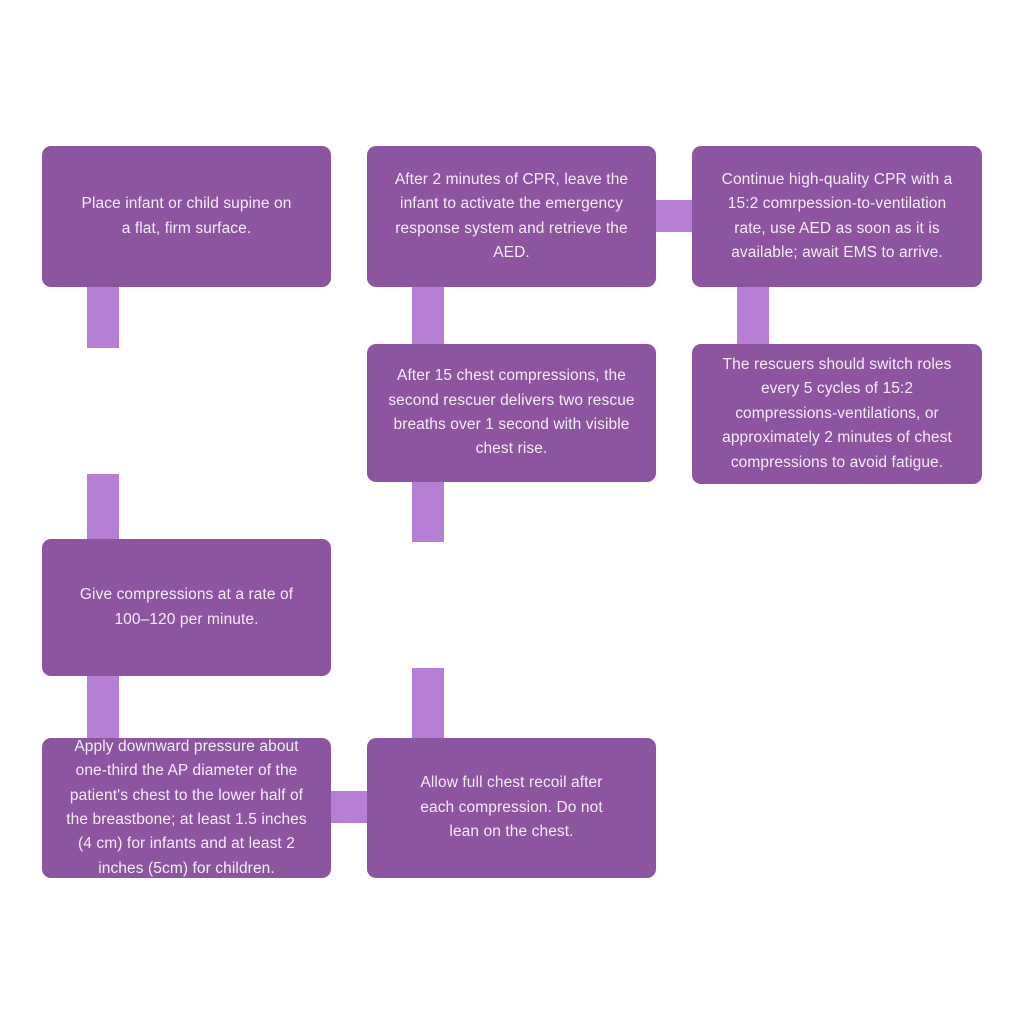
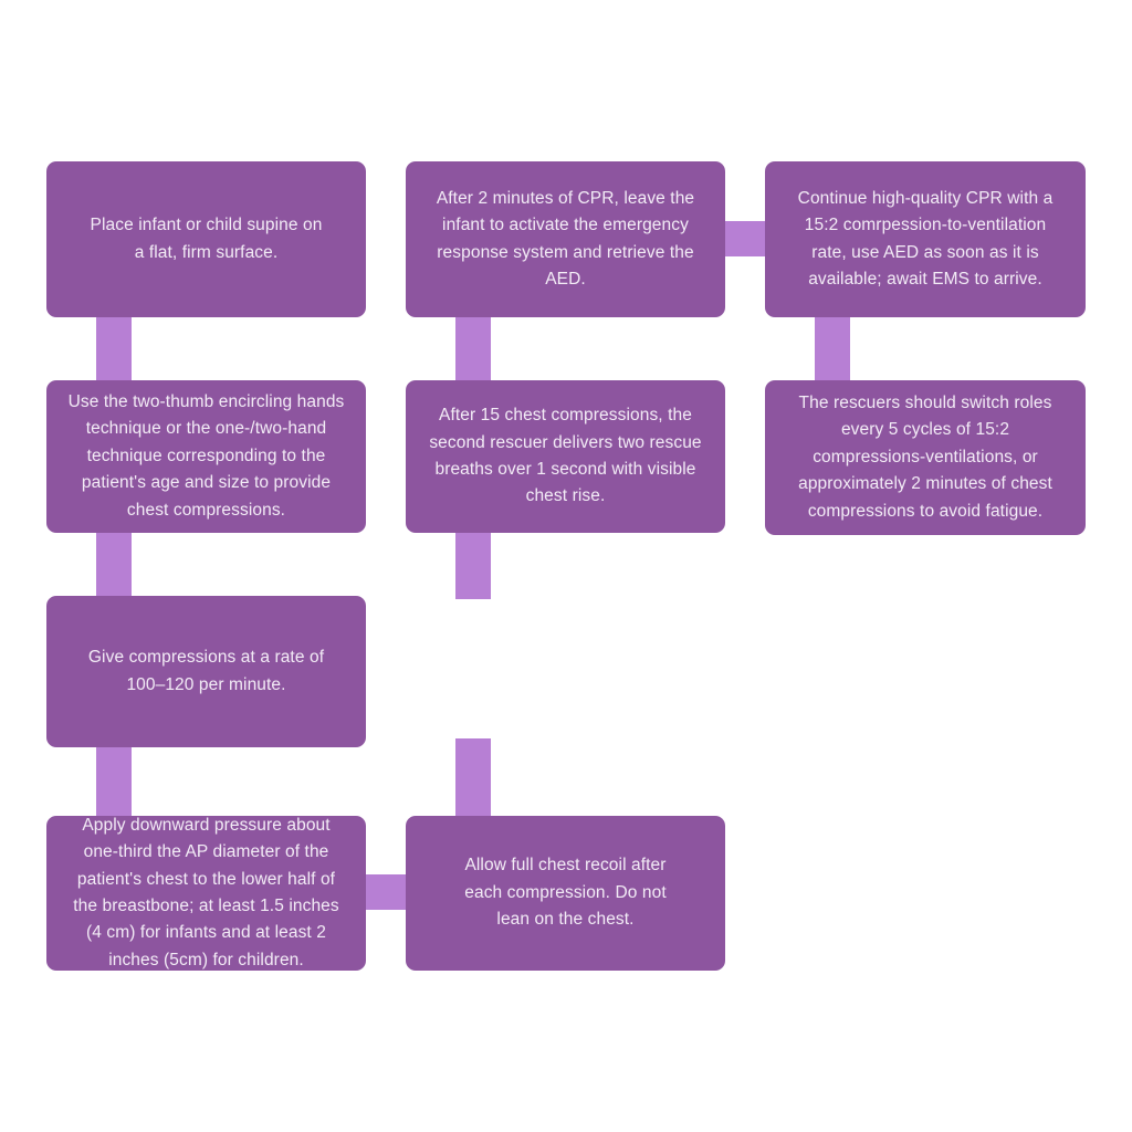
  Place infant or child supine on
  a flat, firm surface.
+ Use the two-thumb encircling hands
+ technique or the one-/two-hand
+ technique corresponding to the
+ patient's age and size to provide
+ chest compressions.
  Give compressions at a rate of
  100–120 per minute.
  Apply downward pressure about
  one-third the AP diameter of the
  patient's chest to the lower half of
  the breastbone; at least 1.5 inches
  (4 cm) for infants and at least 2
  inches (5cm) for children.
  After 2 minutes of CPR, leave the
  infant to activate the emergency
  response system and retrieve the
  AED.
  After 15 chest compressions, the
  second rescuer delivers two rescue
  breaths over 1 second with visible
  chest rise.
  Allow full chest recoil after
  each compression. Do not
  lean on the chest.
  Continue high-quality CPR with a
  15:2 comrpession-to-ventilation
  rate, use AED as soon as it is
  available; await EMS to arrive.
  The rescuers should switch roles
  every 5 cycles of 15:2
  compressions-ventilations, or
  approximately 2 minutes of chest
  compressions to avoid fatigue.
